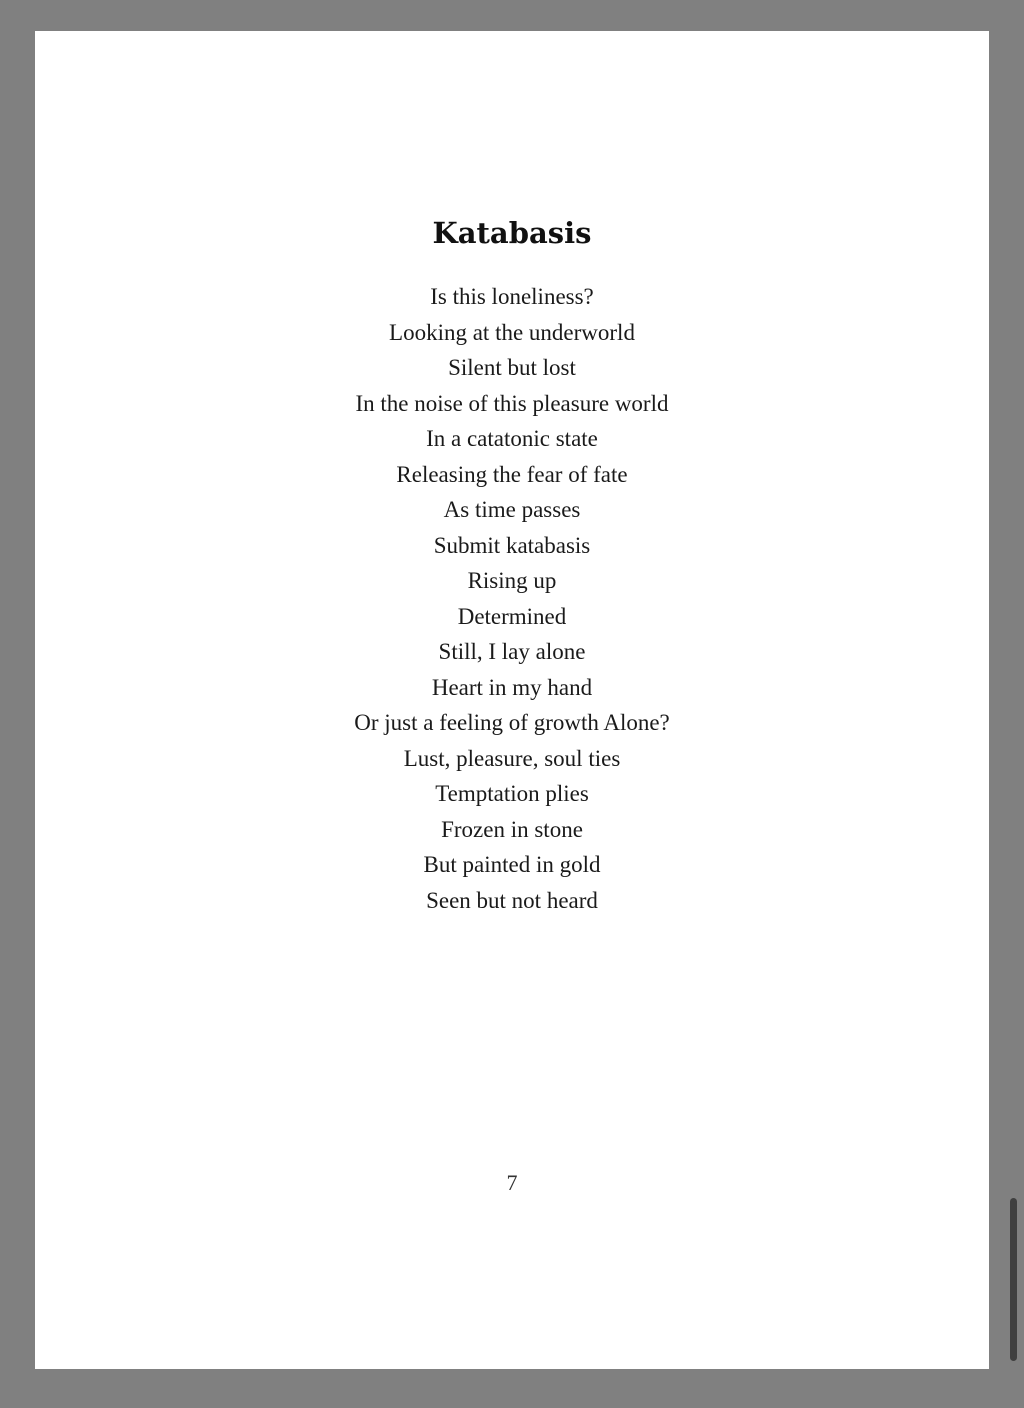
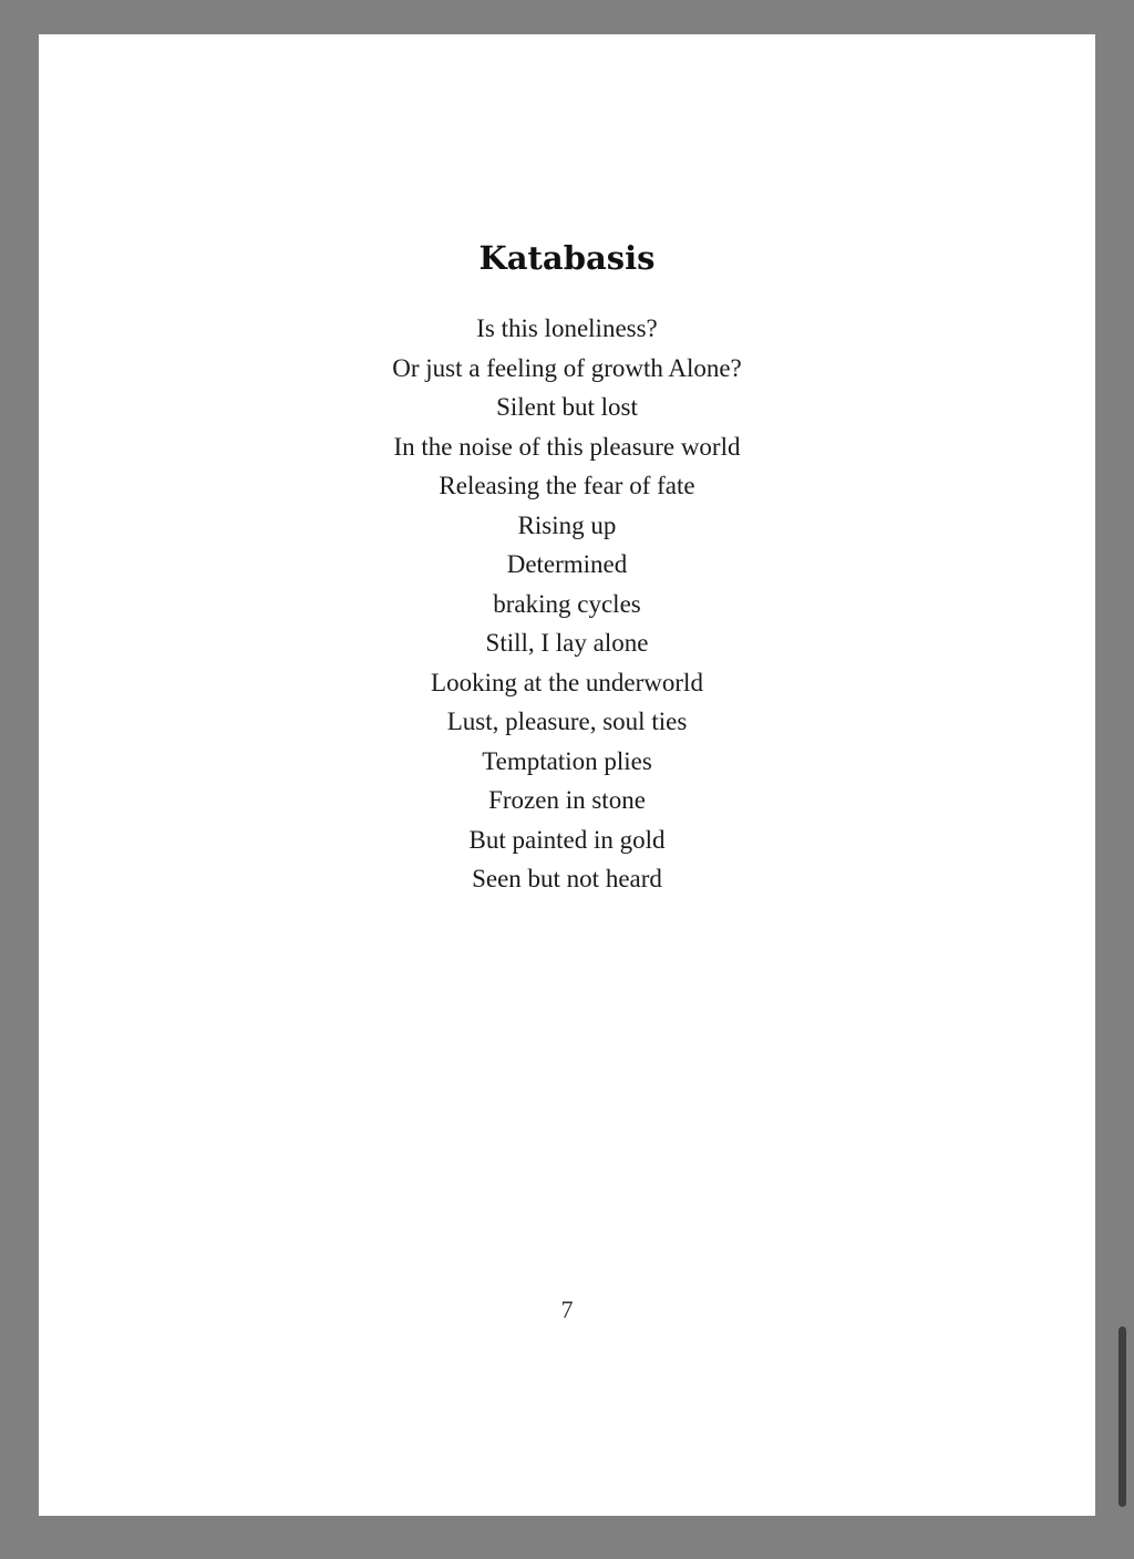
  Katabasis
  Is this loneliness?
- Looking at the underworld
+ Or just a feeling of growth Alone?
  Silent but lost
  In the noise of this pleasure world
- In a catatonic state
  Releasing the fear of fate
- As time passes
- Submit katabasis
  Rising up
  Determined
+ braking cycles
  Still, I lay alone
- Heart in my hand
- Or just a feeling of growth Alone?
+ Looking at the underworld
  Lust, pleasure, soul ties
  Temptation plies
  Frozen in stone
  But painted in gold
  Seen but not heard
  7
